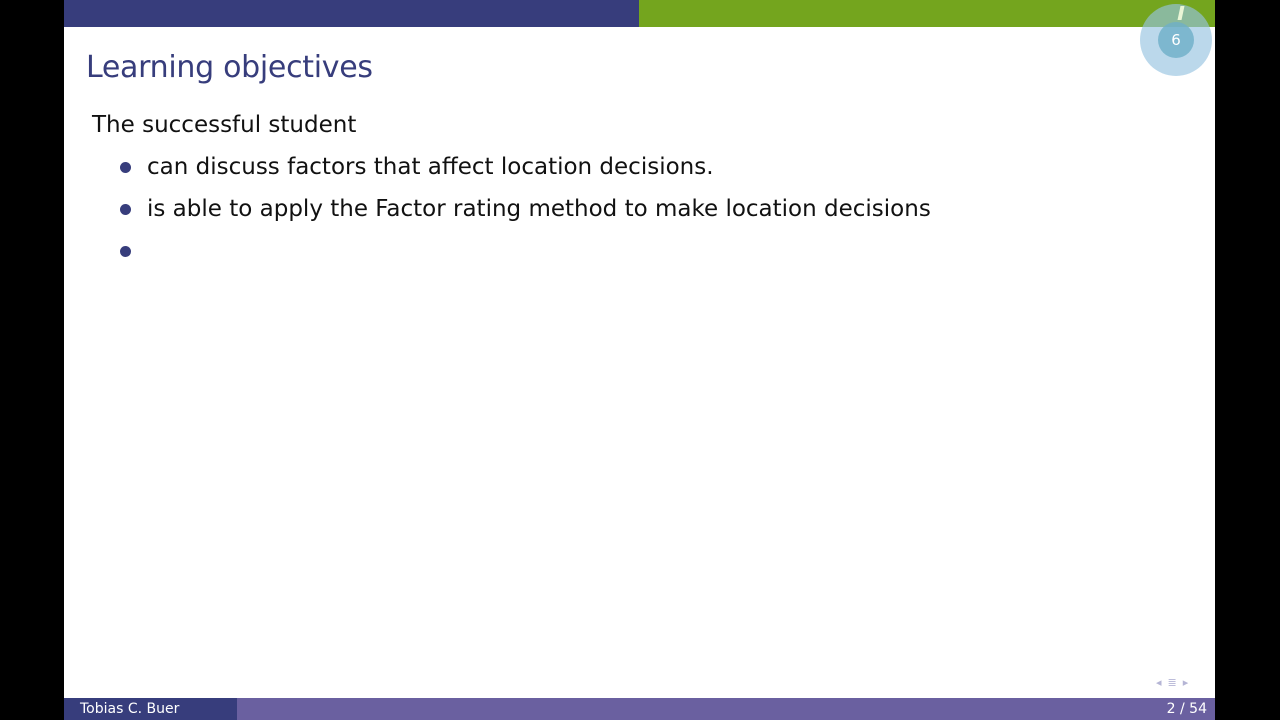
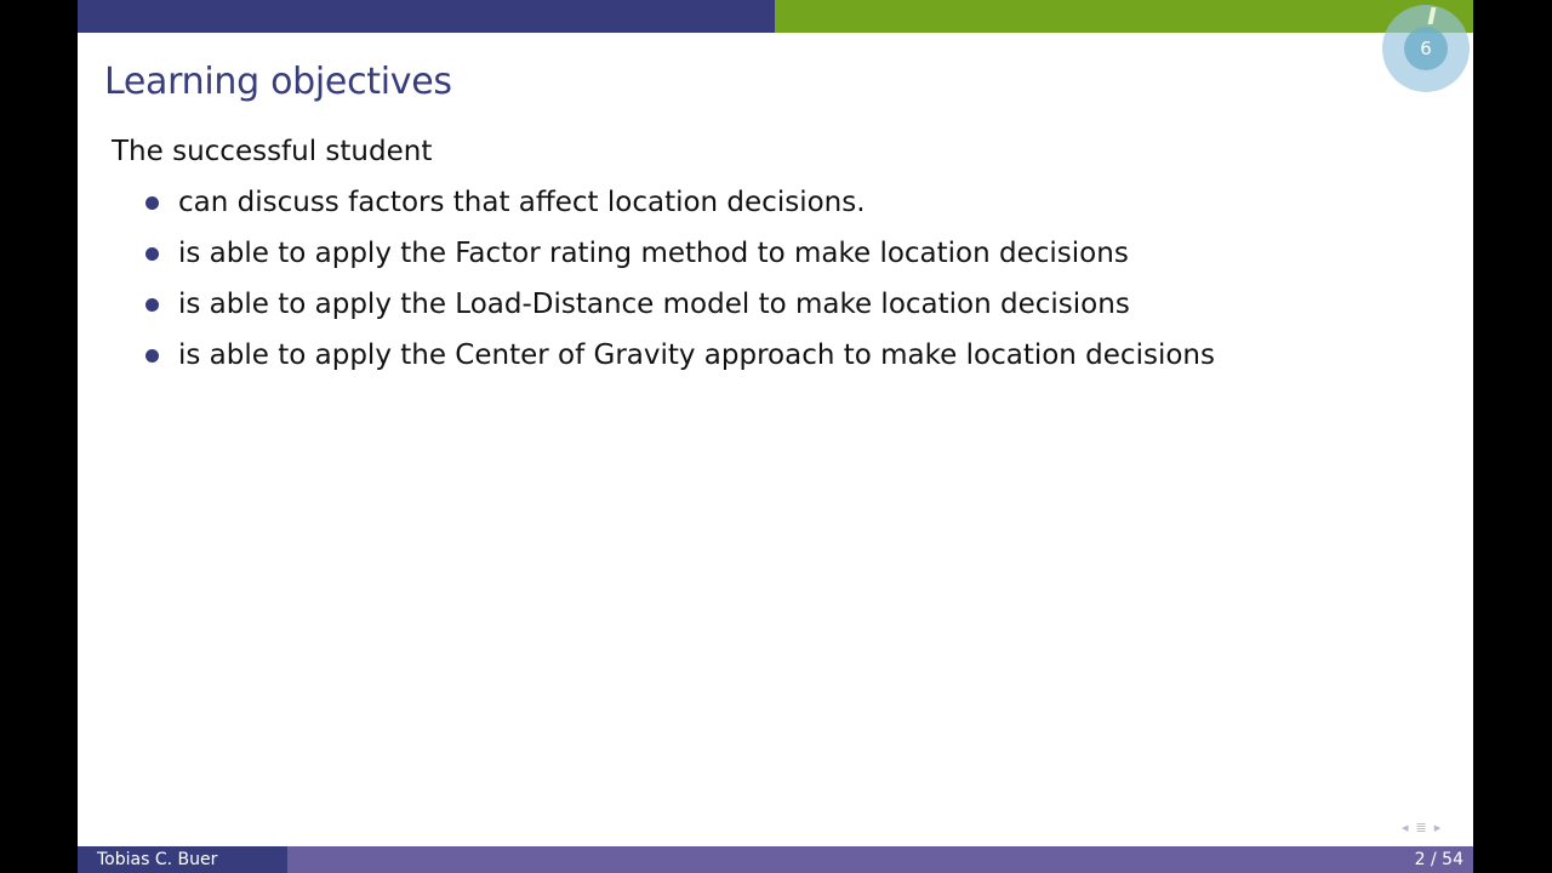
  6
  Learning objectives
  The successful student
  can discuss factors that affect location decisions.
  is able to apply the Factor rating method to make location decisions
+ is able to apply the Load-Distance model to make location decisions
+ is able to apply the Center of Gravity approach to make location decisions
  ◂
  ≣
  ▸
  Tobias C. Buer
  2 / 54
